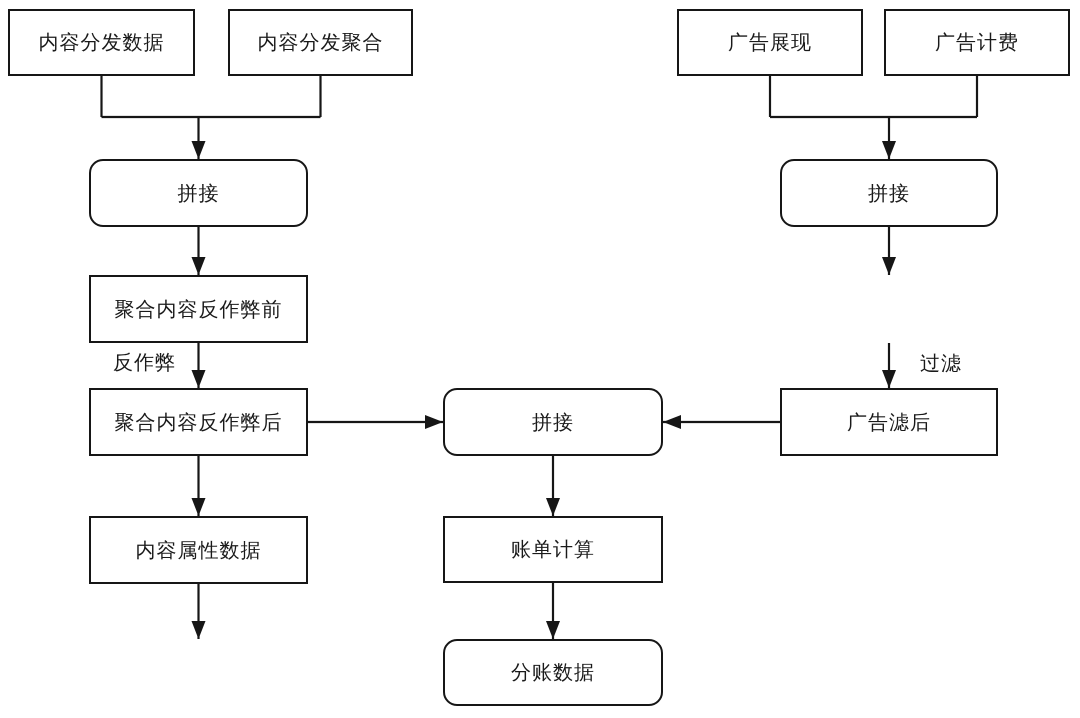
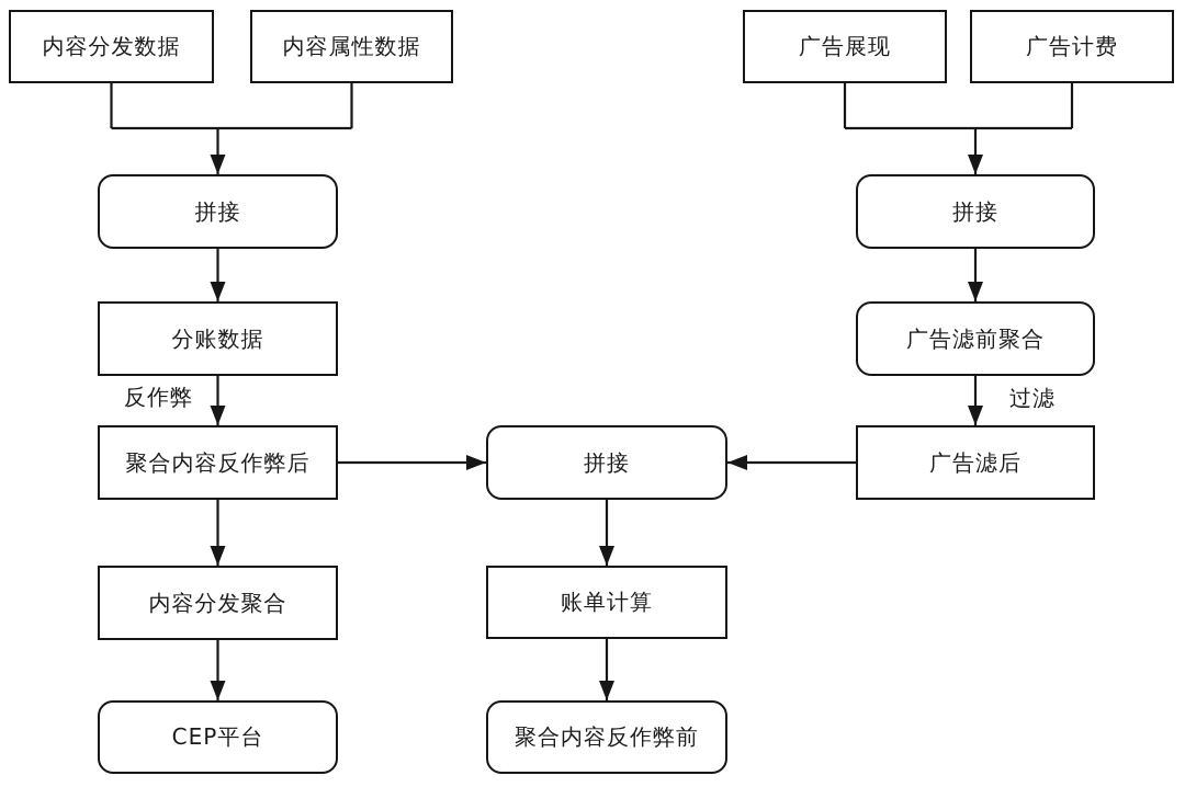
  内容分发数据
- 内容分发聚合
+ 内容属性数据
  拼接
- 聚合内容反作弊前
+ 分账数据
  聚合内容反作弊后
- 内容属性数据
+ 内容分发聚合
+ CEP平台
  拼接
  账单计算
- 分账数据
+ 聚合内容反作弊前
  广告展现
  广告计费
  拼接
+ 广告滤前聚合
  广告滤后
  反作弊
  过滤
